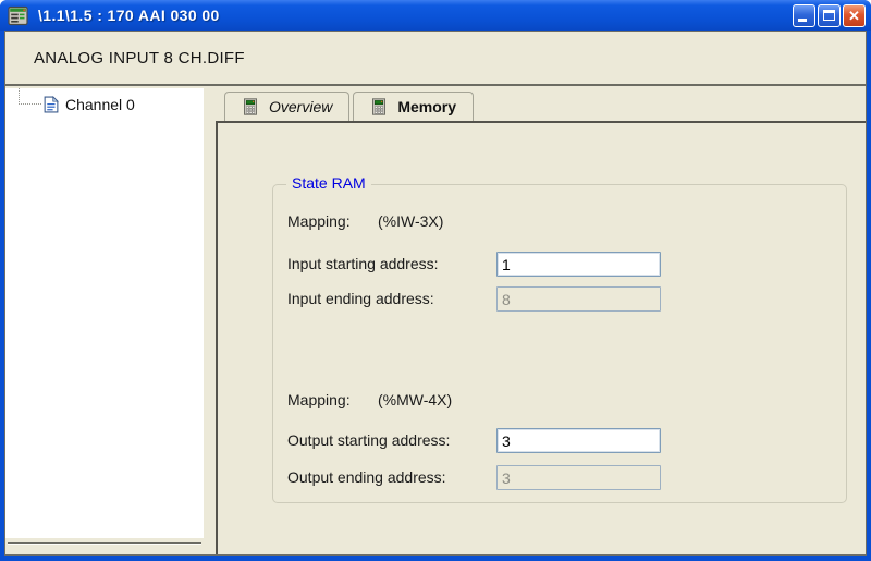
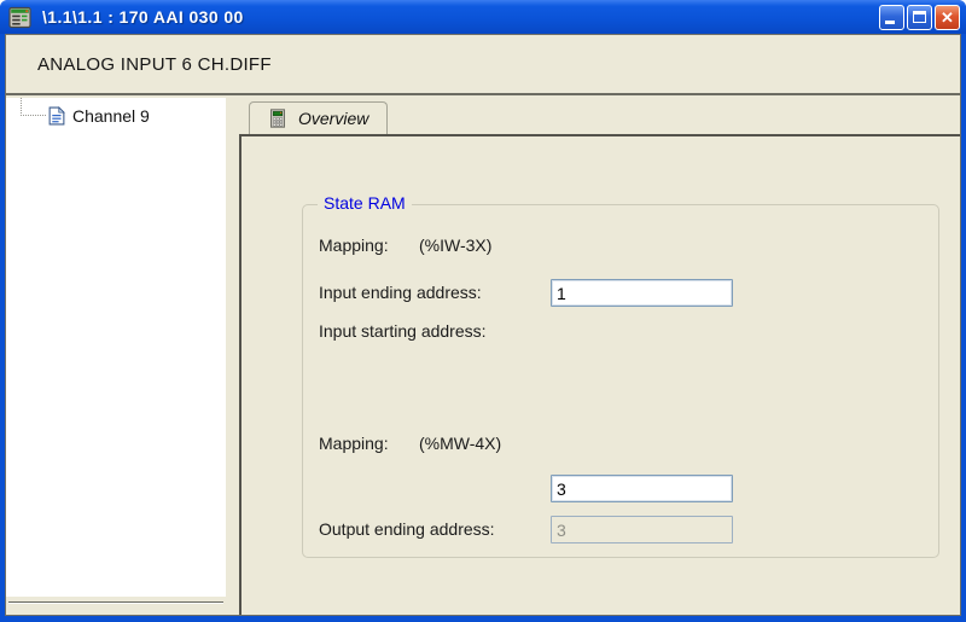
- \1.1\1.5 : 170 AAI 030 00
+ \1.1\1.1 : 170 AAI 030 00
  ✕
- ANALOG INPUT 8 CH.DIFF
+ ANALOG INPUT 6 CH.DIFF
- Channel 0
+ Channel 9
  Overview
- Memory
  State RAM
  Mapping: (%IW-3X)
- Input starting address:
+ Input ending address:
  1
- Input ending address:
+ Input starting address:
- 8
  Mapping: (%MW-4X)
- Output starting address:
  3
  Output ending address:
  3
